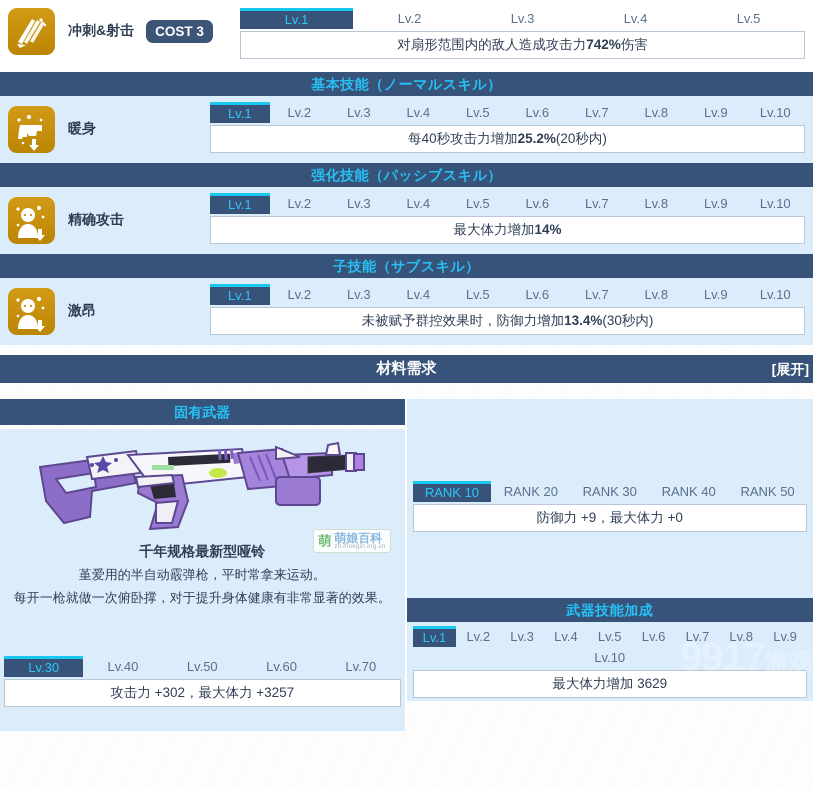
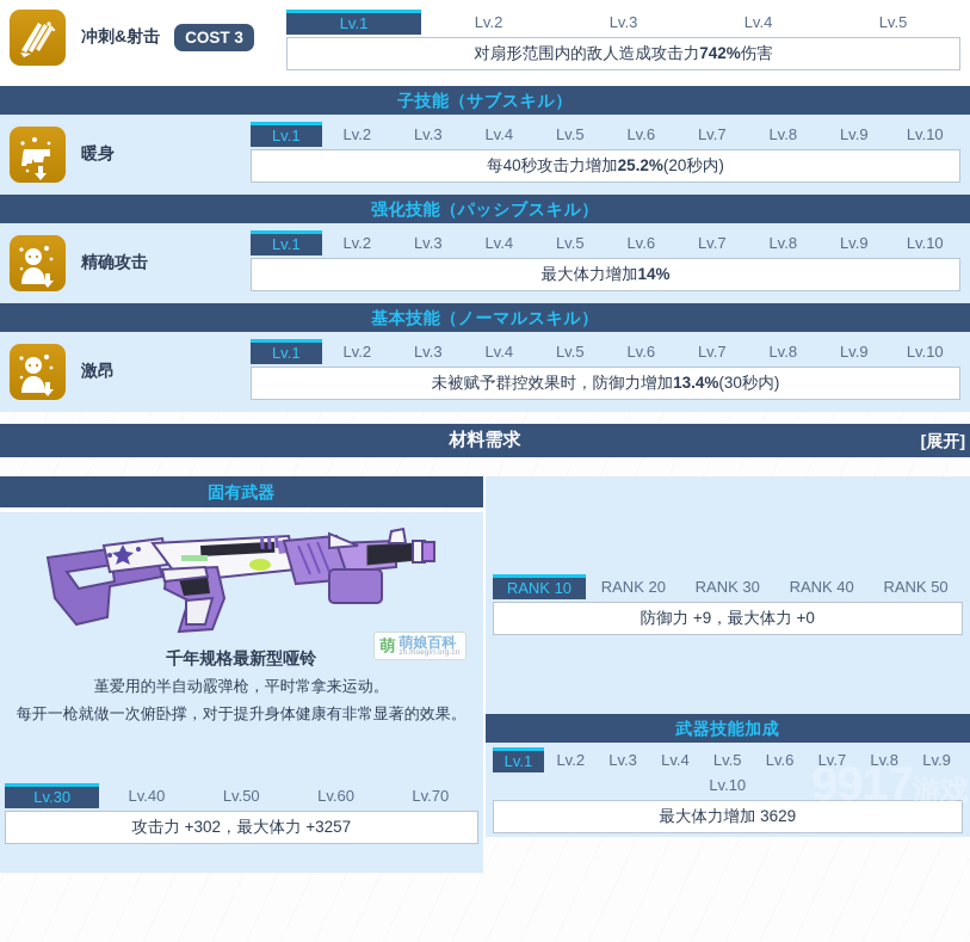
  冲刺&射击
  COST 3
  Lv.1
  Lv.2
  Lv.3
  Lv.4
  Lv.5
  对扇形范围内的敌人造成攻击力742%伤害
- 基本技能（ノーマルスキル）
+ 子技能（サブスキル）
  暖身
  Lv.1
  Lv.2
  Lv.3
  Lv.4
  Lv.5
  Lv.6
  Lv.7
  Lv.8
  Lv.9
  Lv.10
  每40秒攻击力增加25.2%(20秒内)
  强化技能（パッシブスキル）
  精确攻击
  Lv.1
  Lv.2
  Lv.3
  Lv.4
  Lv.5
  Lv.6
  Lv.7
  Lv.8
  Lv.9
  Lv.10
  最大体力增加14%
- 子技能（サブスキル）
+ 基本技能（ノーマルスキル）
  激昂
  Lv.1
  Lv.2
  Lv.3
  Lv.4
  Lv.5
  Lv.6
  Lv.7
  Lv.8
  Lv.9
  Lv.10
  未被赋予群控效果时，防御力增加13.4%(30秒内)
  材料需求
  [展开]
  固有武器
  萌
  萌娘百科
  千年规格最新型哑铃
  堇爱用的半自动霰弹枪，平时常拿来运动。
  每开一枪就做一次俯卧撑，对于提升身体健康有非常显著的效果。
  Lv.30
  Lv.40
  Lv.50
  Lv.60
  Lv.70
  攻击力 +302，最大体力 +3257
  RANK 10
  RANK 20
  RANK 30
  RANK 40
  RANK 50
  防御力 +9，最大体力 +0
  武器技能加成
  Lv.1
  Lv.2
  Lv.3
  Lv.4
  Lv.5
  Lv.6
  Lv.7
  Lv.8
  Lv.9
  Lv.10
  最大体力增加 3629
  9917游戏
